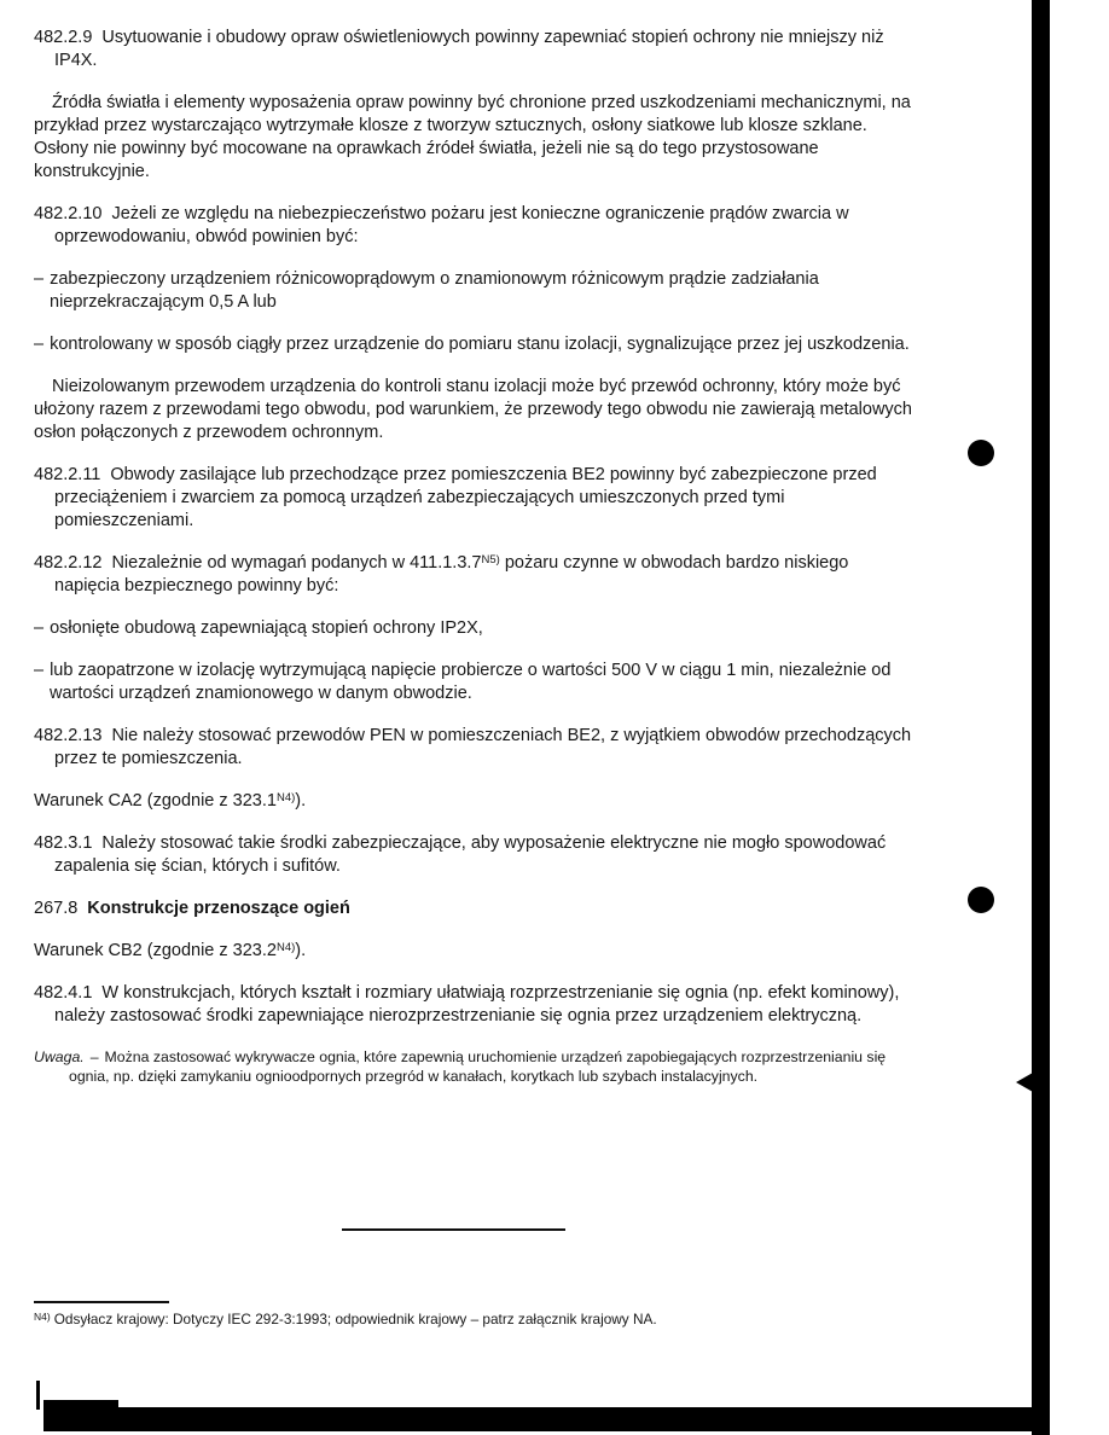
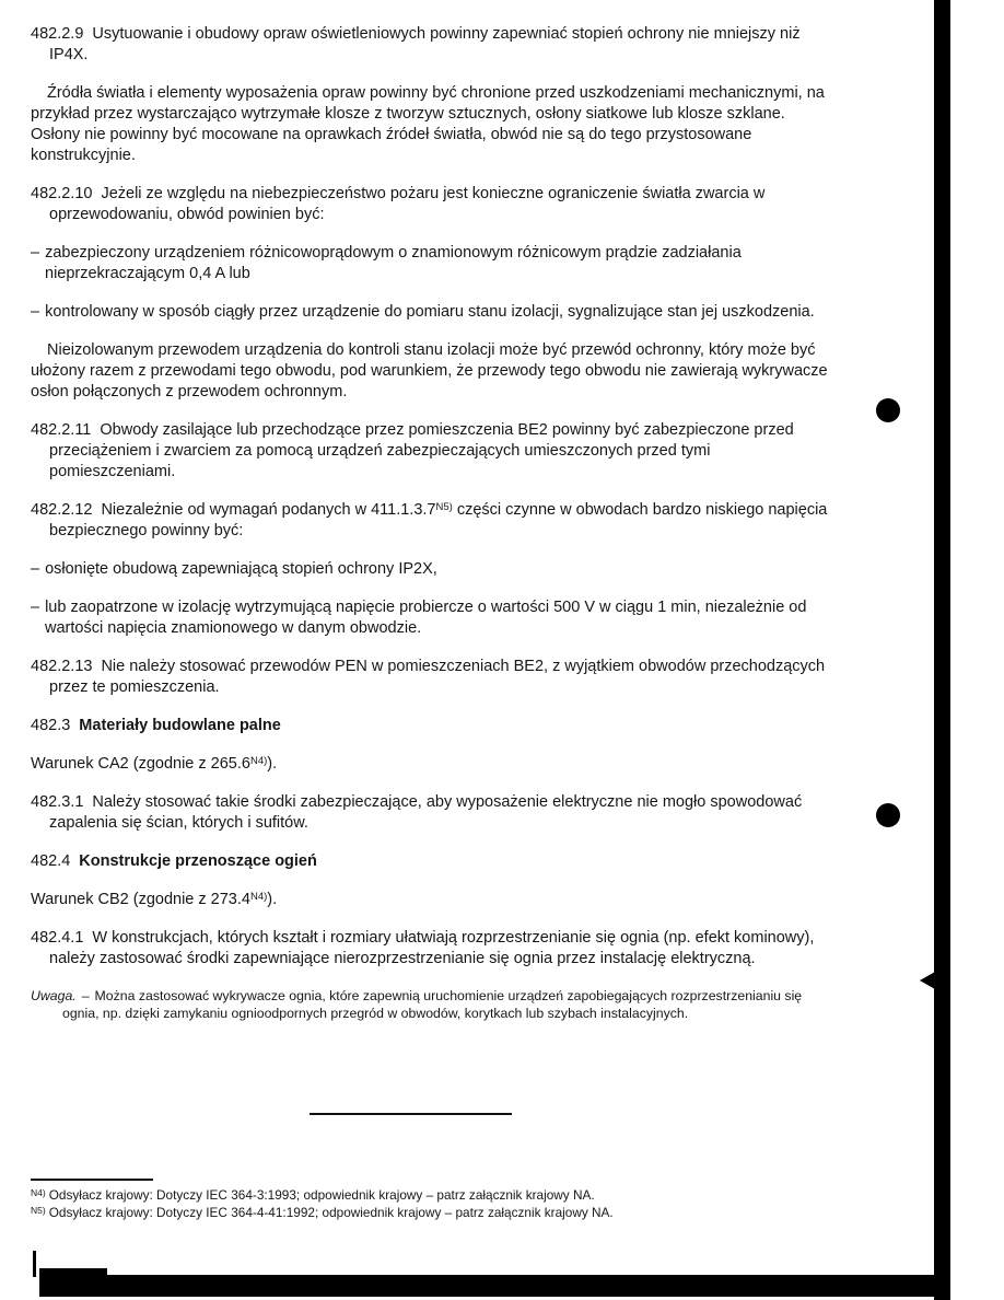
  482.2.9 Usytuowanie i obudowy opraw oświetleniowych powinny zapewniać stopień ochrony nie mniejszy niż IP4X.
- Źródła światła i elementy wyposażenia opraw powinny być chronione przed uszkodzeniami mechanicznymi, na przykład przez wystarczająco wytrzymałe klosze z tworzyw sztucznych, osłony siatkowe lub klosze szklane. Osłony nie powinny być mocowane na oprawkach źródeł światła, jeżeli nie są do tego przystosowane konstrukcyjnie.
+ Źródła światła i elementy wyposażenia opraw powinny być chronione przed uszkodzeniami mechanicznymi, na przykład przez wystarczająco wytrzymałe klosze z tworzyw sztucznych, osłony siatkowe lub klosze szklane. Osłony nie powinny być mocowane na oprawkach źródeł światła, obwód nie są do tego przystosowane konstrukcyjnie.
- 482.2.10 Jeżeli ze względu na niebezpieczeństwo pożaru jest konieczne ograniczenie prądów zwarcia w oprzewodowaniu, obwód powinien być:
+ 482.2.10 Jeżeli ze względu na niebezpieczeństwo pożaru jest konieczne ograniczenie światła zwarcia w oprzewodowaniu, obwód powinien być:
- – zabezpieczony urządzeniem różnicowoprądowym o znamionowym różnicowym prądzie zadziałania nieprzekraczającym 0,5 A lub
+ – zabezpieczony urządzeniem różnicowoprądowym o znamionowym różnicowym prądzie zadziałania nieprzekraczającym 0,4 A lub
- – kontrolowany w sposób ciągły przez urządzenie do pomiaru stanu izolacji, sygnalizujące przez jej uszkodzenia.
+ – kontrolowany w sposób ciągły przez urządzenie do pomiaru stanu izolacji, sygnalizujące stan jej uszkodzenia.
- Nieizolowanym przewodem urządzenia do kontroli stanu izolacji może być przewód ochronny, który może być ułożony razem z przewodami tego obwodu, pod warunkiem, że przewody tego obwodu nie zawierają metalowych osłon połączonych z przewodem ochronnym.
+ Nieizolowanym przewodem urządzenia do kontroli stanu izolacji może być przewód ochronny, który może być ułożony razem z przewodami tego obwodu, pod warunkiem, że przewody tego obwodu nie zawierają wykrywacze osłon połączonych z przewodem ochronnym.
  482.2.11 Obwody zasilające lub przechodzące przez pomieszczenia BE2 powinny być zabezpieczone przed przeciążeniem i zwarciem za pomocą urządzeń zabezpieczających umieszczonych przed tymi pomieszczeniami.
- 482.2.12 Niezależnie od wymagań podanych w 411.1.3.7N5) pożaru czynne w obwodach bardzo niskiego napięcia bezpiecznego powinny być:
+ 482.2.12 Niezależnie od wymagań podanych w 411.1.3.7N5) części czynne w obwodach bardzo niskiego napięcia bezpiecznego powinny być:
  – osłonięte obudową zapewniającą stopień ochrony IP2X,
- – lub zaopatrzone w izolację wytrzymującą napięcie probiercze o wartości 500 V w ciągu 1 min, niezależnie od wartości urządzeń znamionowego w danym obwodzie.
+ – lub zaopatrzone w izolację wytrzymującą napięcie probiercze o wartości 500 V w ciągu 1 min, niezależnie od wartości napięcia znamionowego w danym obwodzie.
  482.2.13 Nie należy stosować przewodów PEN w pomieszczeniach BE2, z wyjątkiem obwodów przechodzących przez te pomieszczenia.
+ 482.3 Materiały budowlane palne
- Warunek CA2 (zgodnie z 323.1N4)).
+ Warunek CA2 (zgodnie z 265.6N4)).
  482.3.1 Należy stosować takie środki zabezpieczające, aby wyposażenie elektryczne nie mogło spowodować zapalenia się ścian, których i sufitów.
- 267.8 Konstrukcje przenoszące ogień
+ 482.4 Konstrukcje przenoszące ogień
- Warunek CB2 (zgodnie z 323.2N4)).
+ Warunek CB2 (zgodnie z 273.4N4)).
- 482.4.1 W konstrukcjach, których kształt i rozmiary ułatwiają rozprzestrzenianie się ognia (np. efekt kominowy), należy zastosować środki zapewniające nierozprzestrzenianie się ognia przez urządzeniem elektryczną.
+ 482.4.1 W konstrukcjach, których kształt i rozmiary ułatwiają rozprzestrzenianie się ognia (np. efekt kominowy), należy zastosować środki zapewniające nierozprzestrzenianie się ognia przez instalację elektryczną.
- Uwaga. – Można zastosować wykrywacze ognia, które zapewnią uruchomienie urządzeń zapobiegających rozprzestrzenianiu się ognia, np. dzięki zamykaniu ognioodpornych przegród w kanałach, korytkach lub szybach instalacyjnych.
+ Uwaga. – Można zastosować wykrywacze ognia, które zapewnią uruchomienie urządzeń zapobiegających rozprzestrzenianiu się ognia, np. dzięki zamykaniu ognioodpornych przegród w obwodów, korytkach lub szybach instalacyjnych.
- N4) Odsyłacz krajowy: Dotyczy IEC 292-3:1993; odpowiednik krajowy – patrz załącznik krajowy NA.
+ N4) Odsyłacz krajowy: Dotyczy IEC 364-3:1993; odpowiednik krajowy – patrz załącznik krajowy NA.
+ N5) Odsyłacz krajowy: Dotyczy IEC 364-4-41:1992; odpowiednik krajowy – patrz załącznik krajowy NA.
